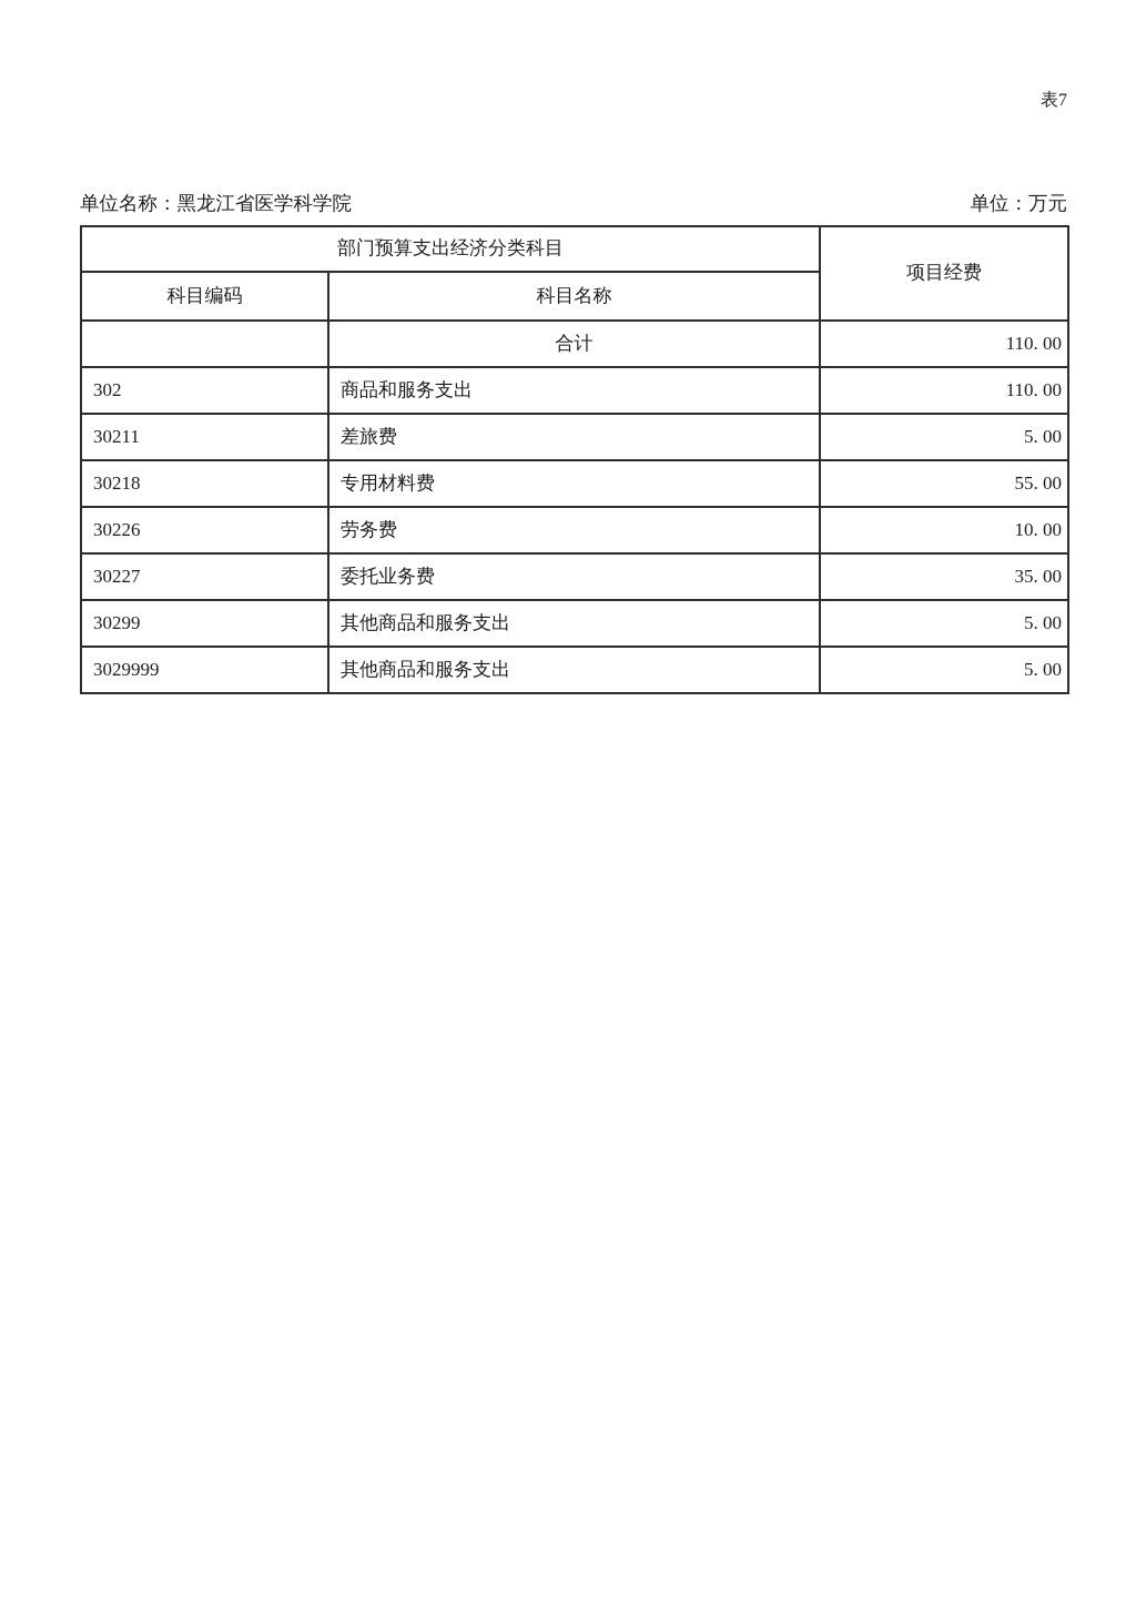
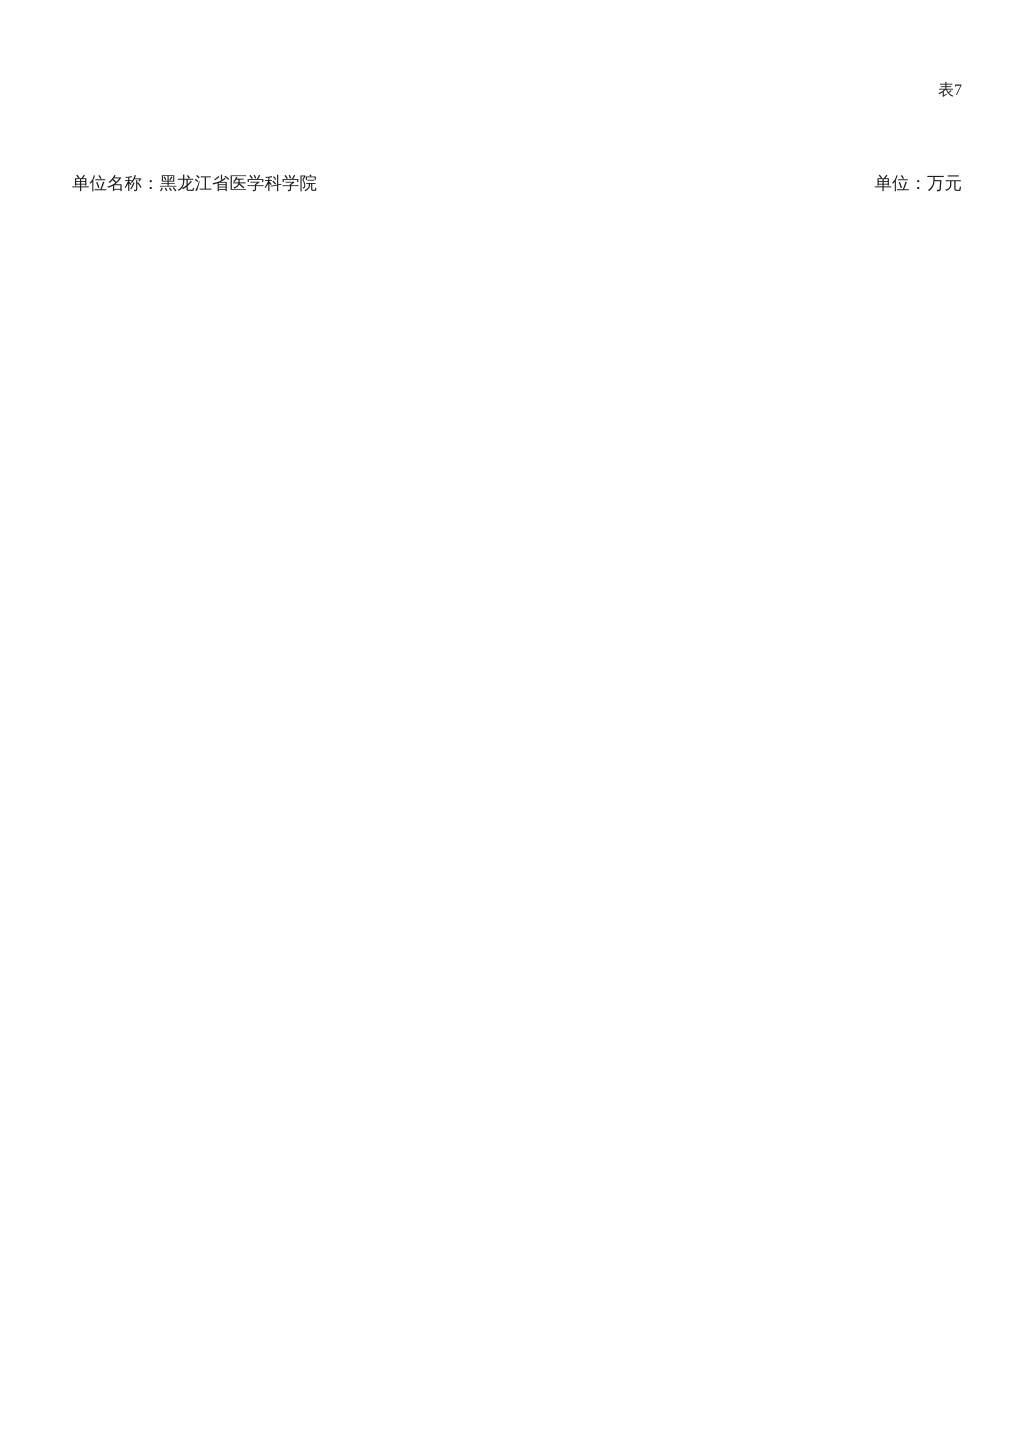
  表7
  单位名称：黑龙江省医学科学院
  单位：万元
- 部门预算支出经济分类科目	项目经费
- 科目编码	科目名称
- 	合计	110. 00
- 302	商品和服务支出	110. 00
- 30211	差旅费	5. 00
- 30218	专用材料费	55. 00
- 30226	劳务费	10. 00
- 30227	委托业务费	35. 00
- 30299	其他商品和服务支出	5. 00
- 3029999	其他商品和服务支出	5. 00
